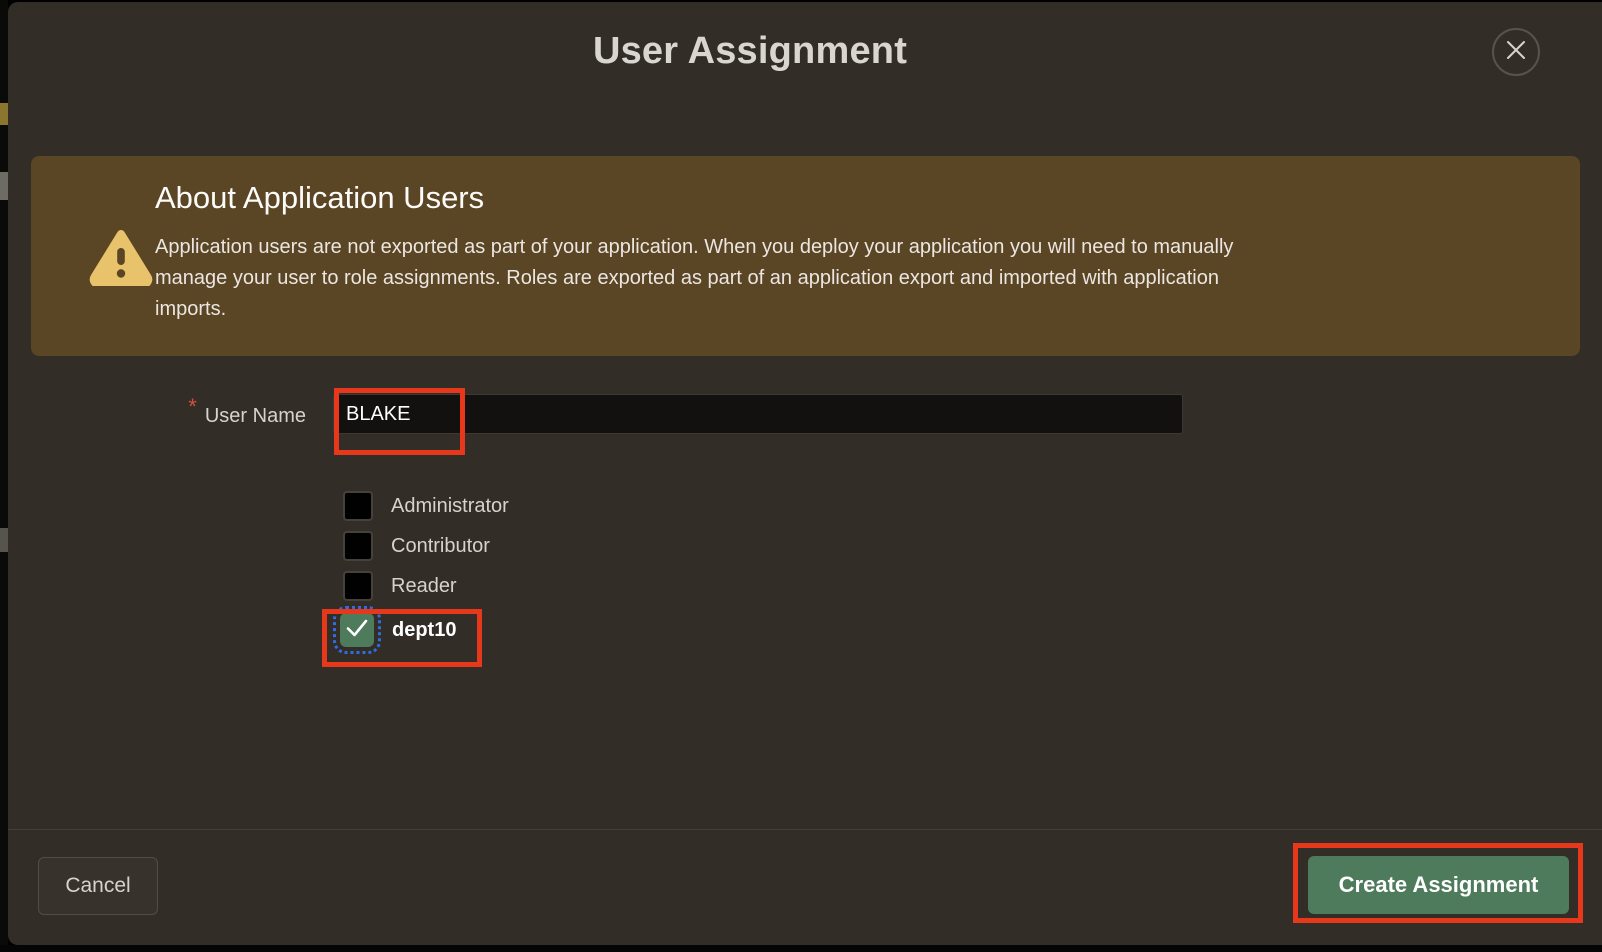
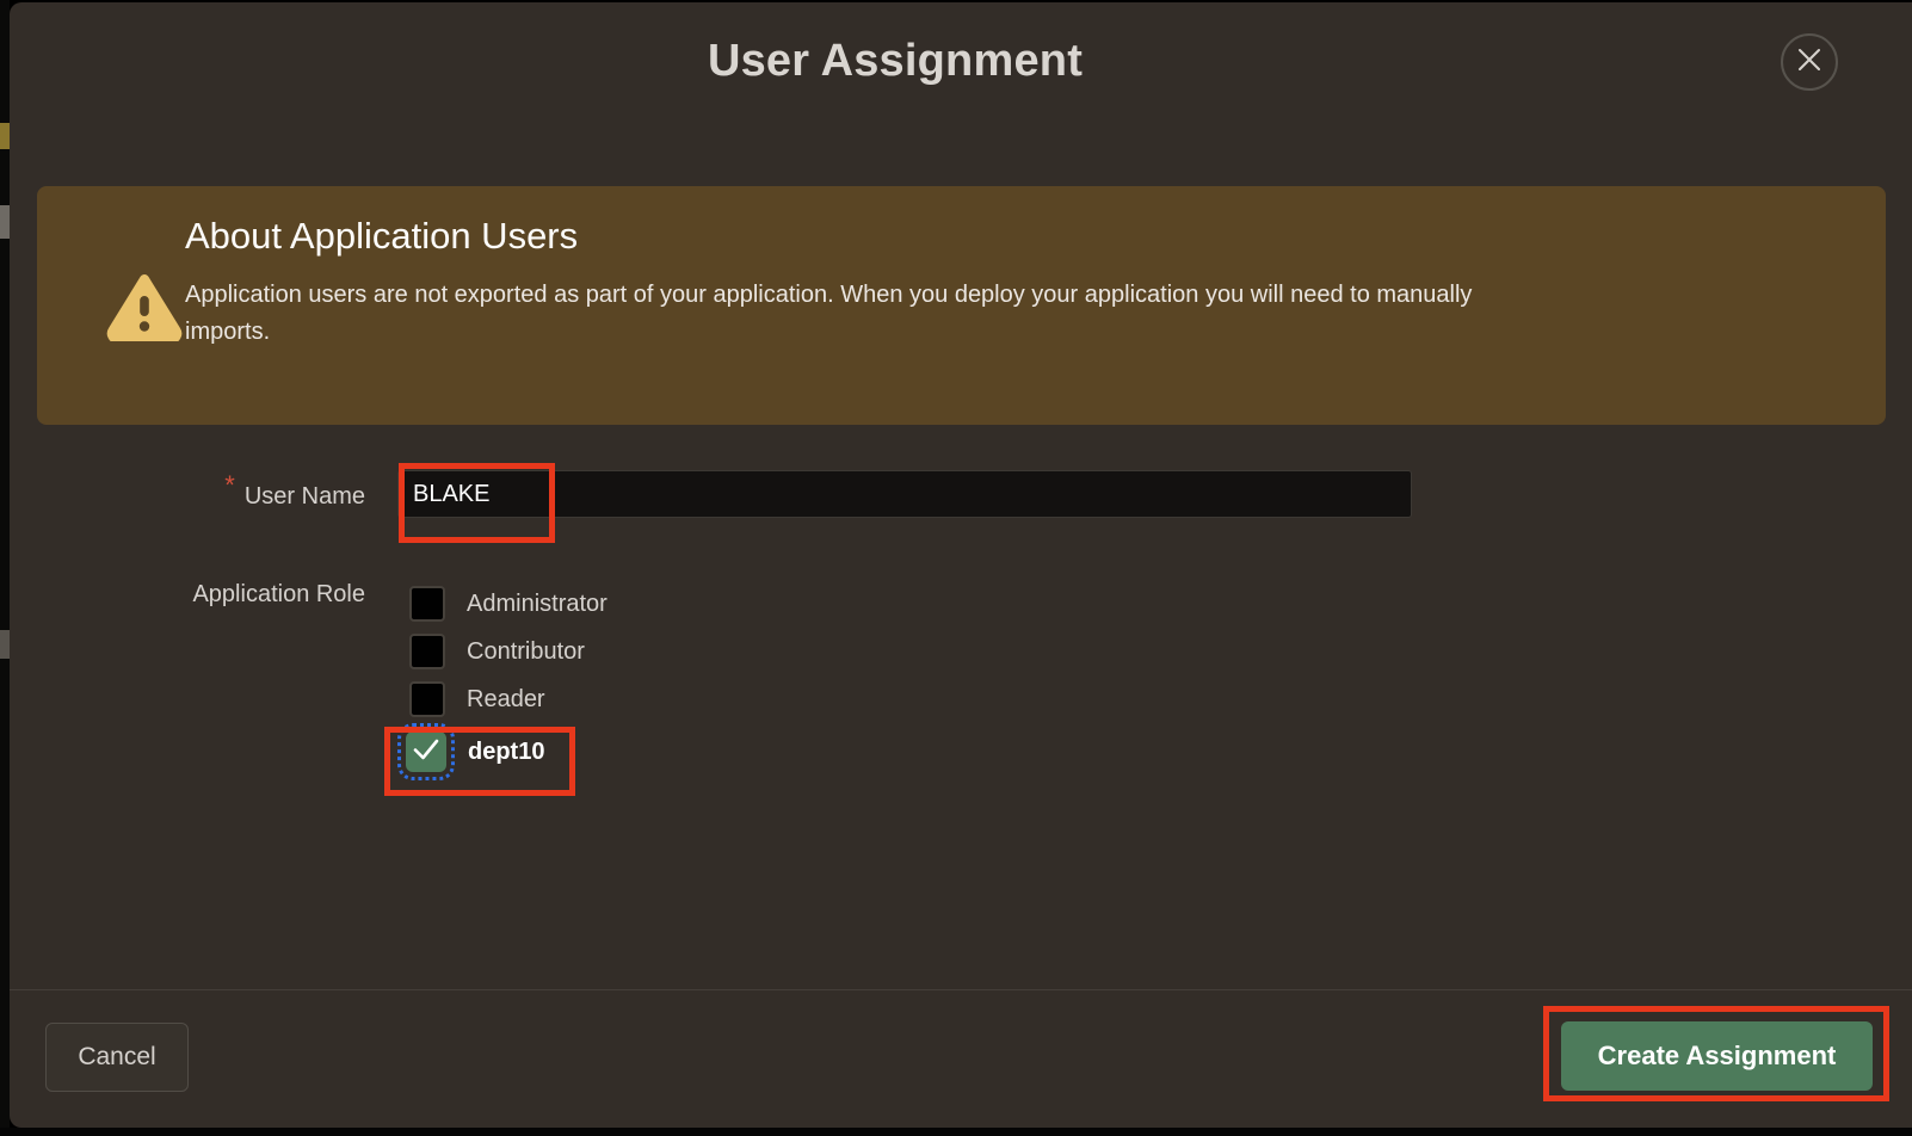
  User Assignment
  About Application Users
  Application users are not exported as part of your application. When you deploy your application you will need to manually
- manage your user to role assignments. Roles are exported as part of an application export and imported with application
  imports.
  * User Name
  BLAKE
+ Application Role
  Administrator
  Contributor
  Reader
  dept10
  Cancel
  Create Assignment
